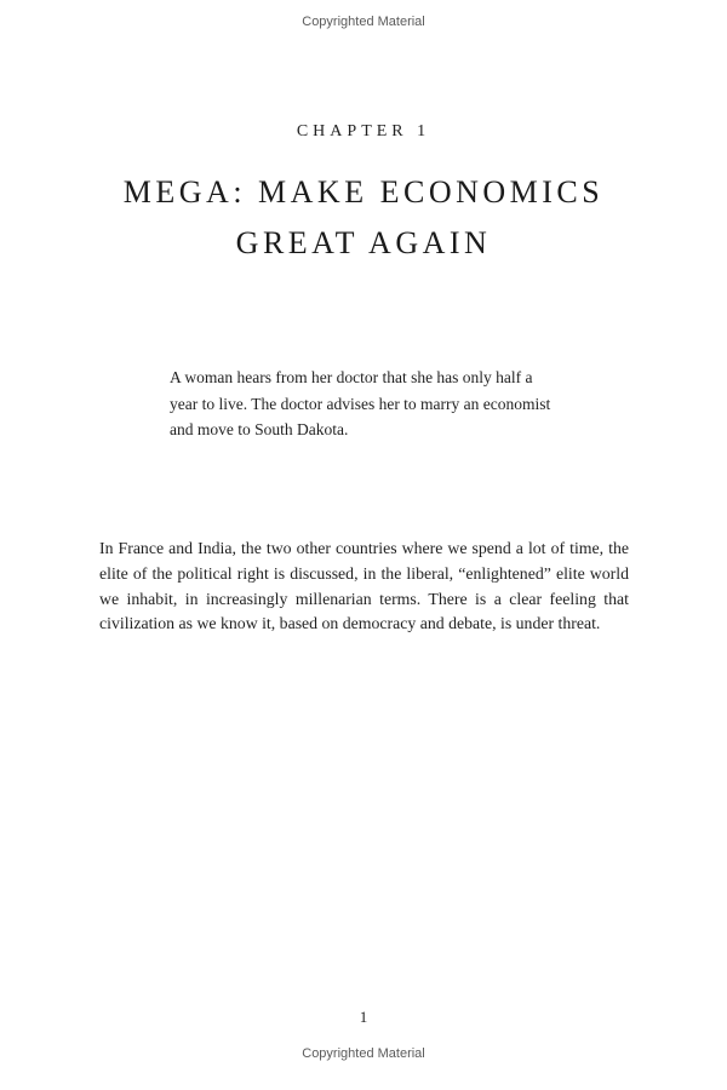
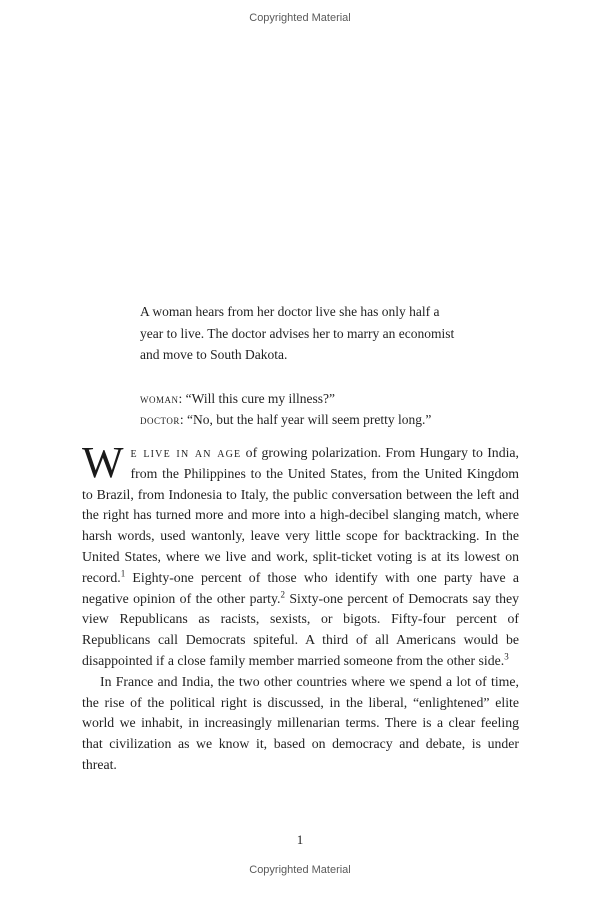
  Copyrighted Material
- CHAPTER 1
- MEGA: MAKE ECONOMICS
- GREAT AGAIN
- A woman hears from her doctor that she has only half a year to live. The doctor advises her to marry an economist and move to South Dakota.
+ A woman hears from her doctor live she has only half a year to live. The doctor advises her to marry an economist and move to South Dakota.
+ woman: “Will this cure my illness?”
+ doctor: “No, but the half year will seem pretty long.”
+ W
+ e live in an age of growing polarization. From Hungary to India, from the Philippines to the United States, from the United Kingdom to Brazil, from Indonesia to Italy, the public conversation between the left and the right has turned more and more into a high-decibel slanging match, where harsh words, used wantonly, leave very little scope for backtracking. In the United States, where we live and work, split-ticket voting is at its lowest on record.1 Eighty-one percent of those who identify with one party have a negative opinion of the other party.2 Sixty-one percent of Democrats say they view Republicans as racists, sexists, or bigots. Fifty-four percent of Republicans call Democrats spiteful. A third of all Americans would be disappointed if a close family member married someone from the other side.3
- In France and India, the two other countries where we spend a lot of time, the elite of the political right is discussed, in the liberal, “enlightened” elite world we inhabit, in increasingly millenarian terms. There is a clear feeling that civilization as we know it, based on democracy and debate, is under threat.
+ In France and India, the two other countries where we spend a lot of time, the rise of the political right is discussed, in the liberal, “enlightened” elite world we inhabit, in increasingly millenarian terms. There is a clear feeling that civilization as we know it, based on democracy and debate, is under threat.
  1
  Copyrighted Material
